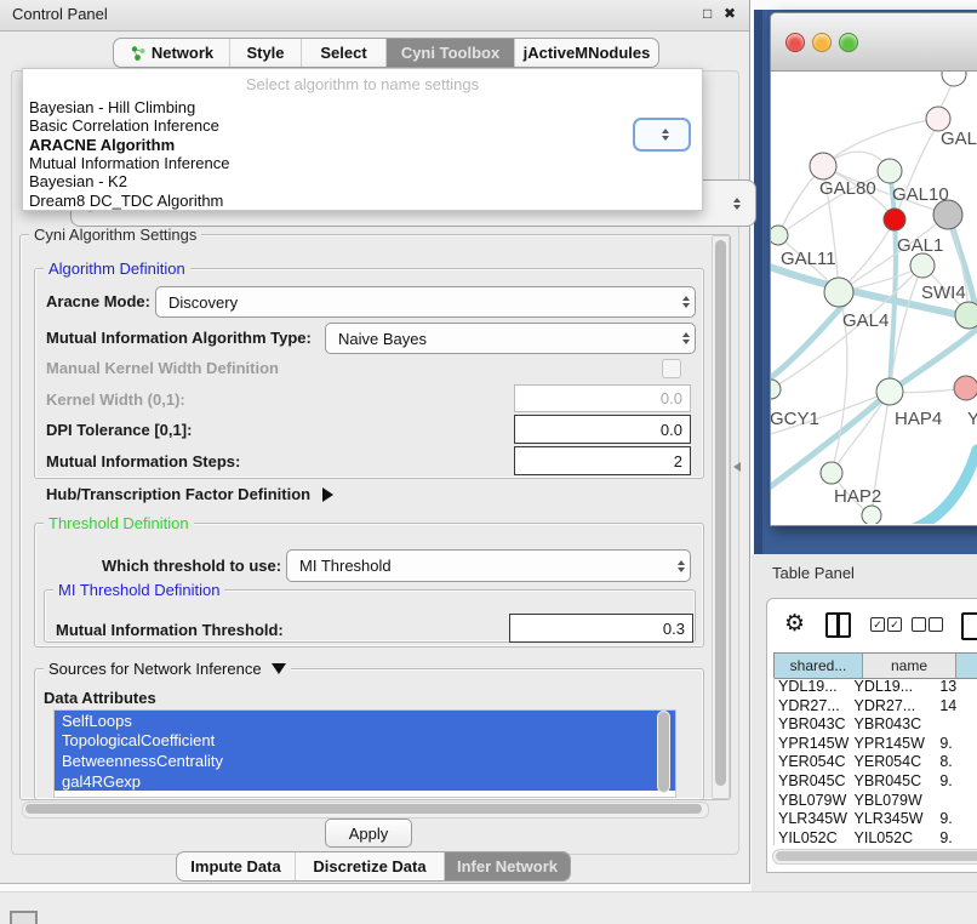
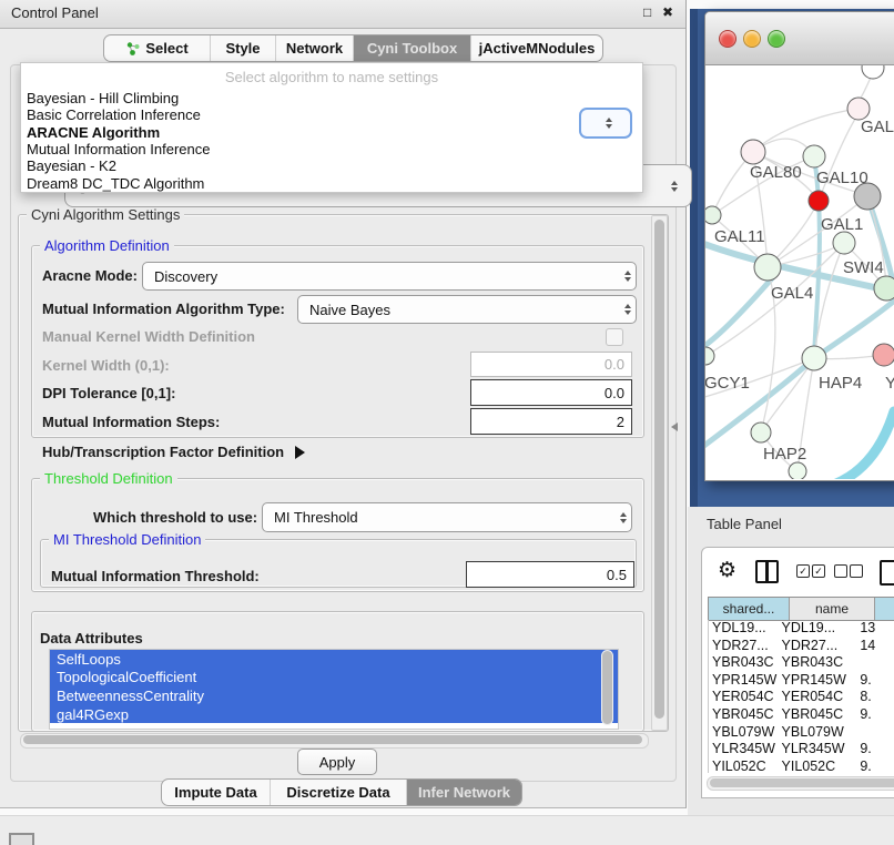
  Control Panel
  □
  ✖
- Network
+ Select
  Style
- Select
+ Network
  Cyni Toolbox
  jActiveMNodules
  Select algorithm to name settings
  Bayesian - Hill Climbing
  Basic Correlation Inference
  ARACNE Algorithm
  Mutual Information Inference
  Bayesian - K2
  Dream8 DC_TDC Algorithm
  Cyni Algorithm Settings
  Algorithm Definition
  Aracne Mode:
  Discovery
  Mutual Information Algorithm Type:
  Naive Bayes
  Manual Kernel Width Definition
  Kernel Width (0,1):
  0.0
  DPI Tolerance [0,1]:
  0.0
  Mutual Information Steps:
  2
  Hub/Transcription Factor Definition
  Threshold Definition
  Which threshold to use:
  MI Threshold
  MI Threshold Definition
  Mutual Information Threshold:
- 0.3
+ 0.5
- Sources for Network Inference
  Data Attributes
  SelfLoops
  TopologicalCoefficient
  BetweennessCentrality
  gal4RGexp
  Apply
  Impute Data
  Discretize Data
  Infer Network
  GAL
  GAL80
  GAL10
  GAL1
  GAL11
  SWI4
  GAL4
  GCY1
  HAP4
  Y
  HAP2
  Table Panel
  ⚙
  ✓
  ✓
  shared...
  name
  YDL19...
  YDL19...
  13
  YDR27...
  YDR27...
  14
  YBR043C
  YBR043C
  YPR145W
  YPR145W
  9.
  YER054C
  YER054C
  8.
  YBR045C
  YBR045C
  9.
  YBL079W
  YBL079W
  YLR345W
  YLR345W
  9.
  YIL052C
  YIL052C
  9.
